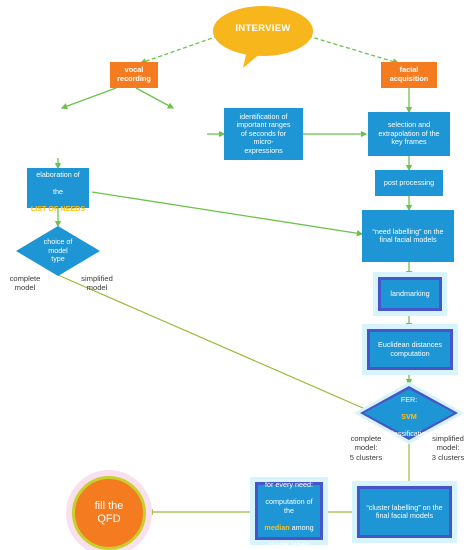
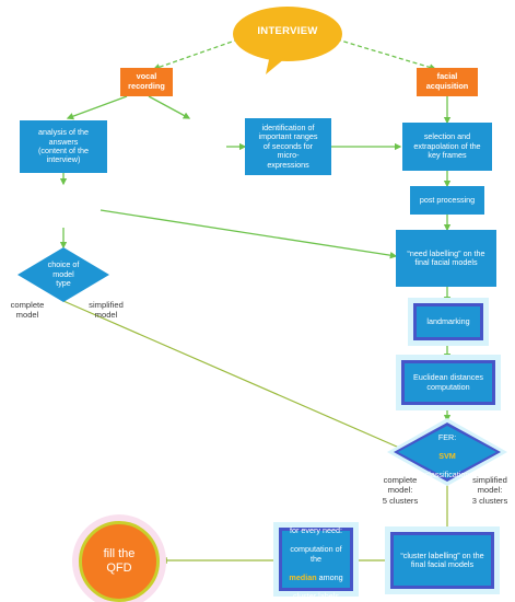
  INTERVIEW
  vocal
  recording
  facial
  acquisition
+ analysis of the
+ answers
+ (content of the
+ interview)
  identification of
  important ranges
  of seconds for
  micro-
  expressions
  selection and
  extrapolation of the
  key frames
  post processing
- elaboration of
- the
- LIST OF NEEDS
  “need labelling” on the
  final facial models
  choice of
  model
  type
  complete
  model
  simplified
  model
  landmarking
  Euclidean distances
  computation
  FER:
  SVM
  classification
  complete
  model:
  5 clusters
  simplified
  model:
  3 clusters
  “cluster labelling” on the
  final facial models
  for every need:
  computation of the
  median among
  cluster labels
  fill the
  QFD
